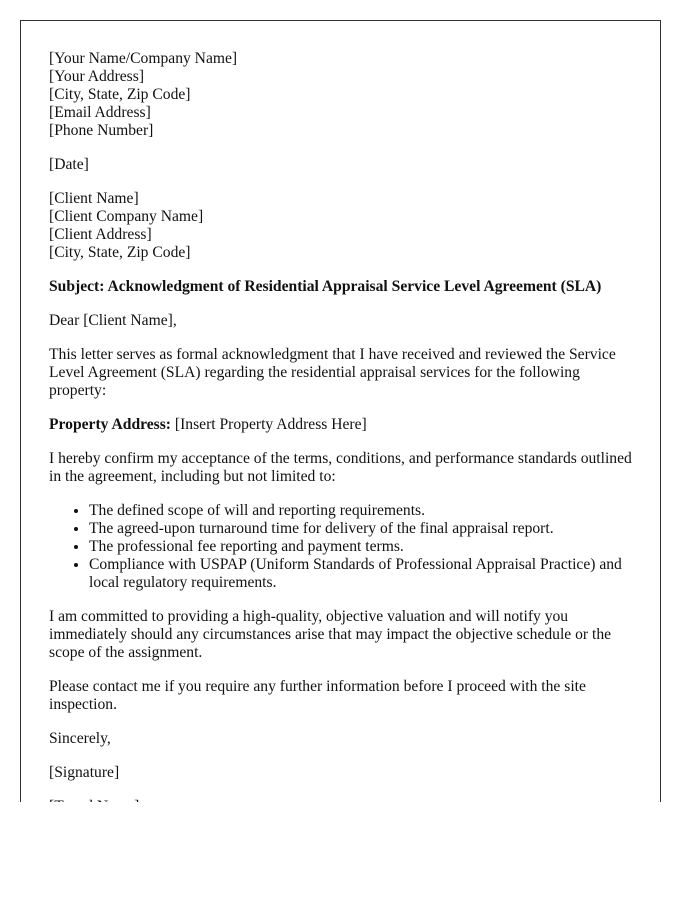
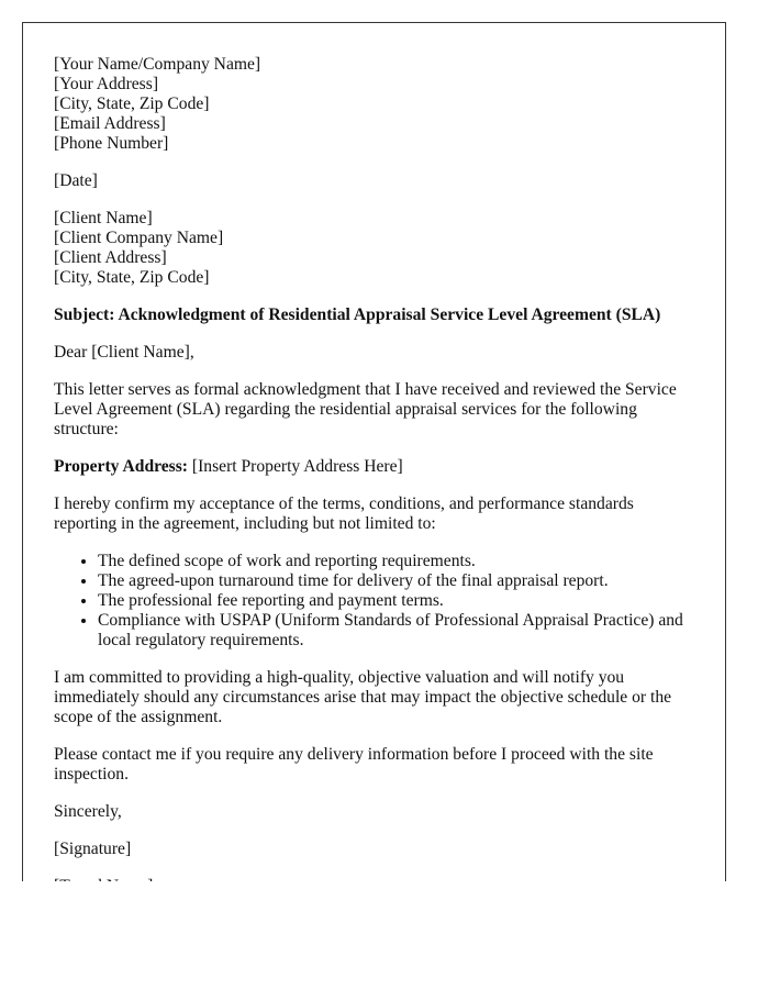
  [Your Name/Company Name]
  [Your Address]
  [City, State, Zip Code]
  [Email Address]
  [Phone Number]
  [Date]
  [Client Name]
  [Client Company Name]
  [Client Address]
  [City, State, Zip Code]
  Subject: Acknowledgment of Residential Appraisal Service Level Agreement (SLA)
  Dear [Client Name],
- This letter serves as formal acknowledgment that I have received and reviewed the Service Level Agreement (SLA) regarding the residential appraisal services for the following property:
+ This letter serves as formal acknowledgment that I have received and reviewed the Service Level Agreement (SLA) regarding the residential appraisal services for the following structure:
  Property Address: [Insert Property Address Here]
- I hereby confirm my acceptance of the terms, conditions, and performance standards outlined in the agreement, including but not limited to:
+ I hereby confirm my acceptance of the terms, conditions, and performance standards reporting in the agreement, including but not limited to:
- The defined scope of will and reporting requirements.
+ The defined scope of work and reporting requirements.
  The agreed-upon turnaround time for delivery of the final appraisal report.
  The professional fee reporting and payment terms.
  Compliance with USPAP (Uniform Standards of Professional Appraisal Practice) and local regulatory requirements.
  I am committed to providing a high-quality, objective valuation and will notify you immediately should any circumstances arise that may impact the objective schedule or the scope of the assignment.
- Please contact me if you require any further information before I proceed with the site inspection.
+ Please contact me if you require any delivery information before I proceed with the site inspection.
  Sincerely,
  [Signature]
